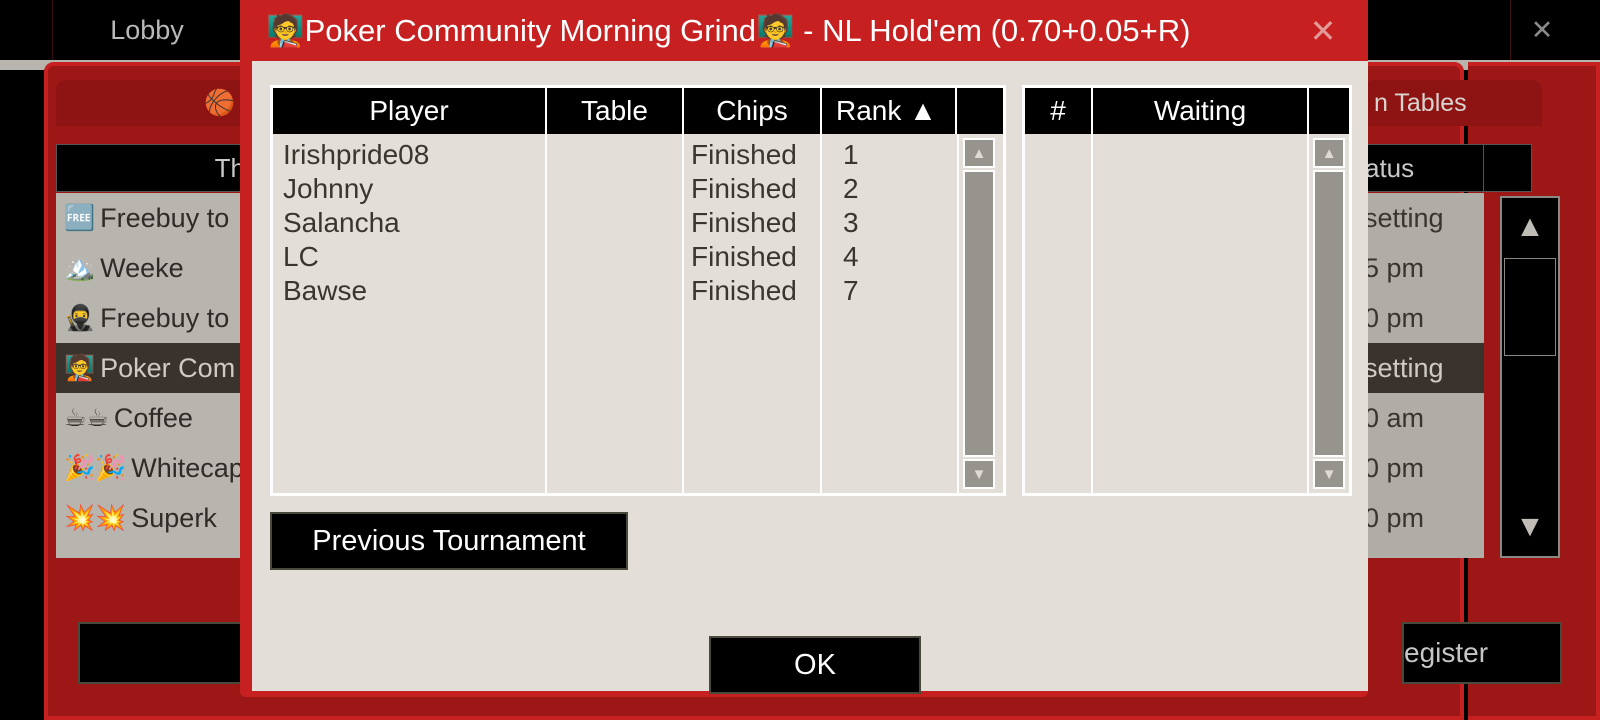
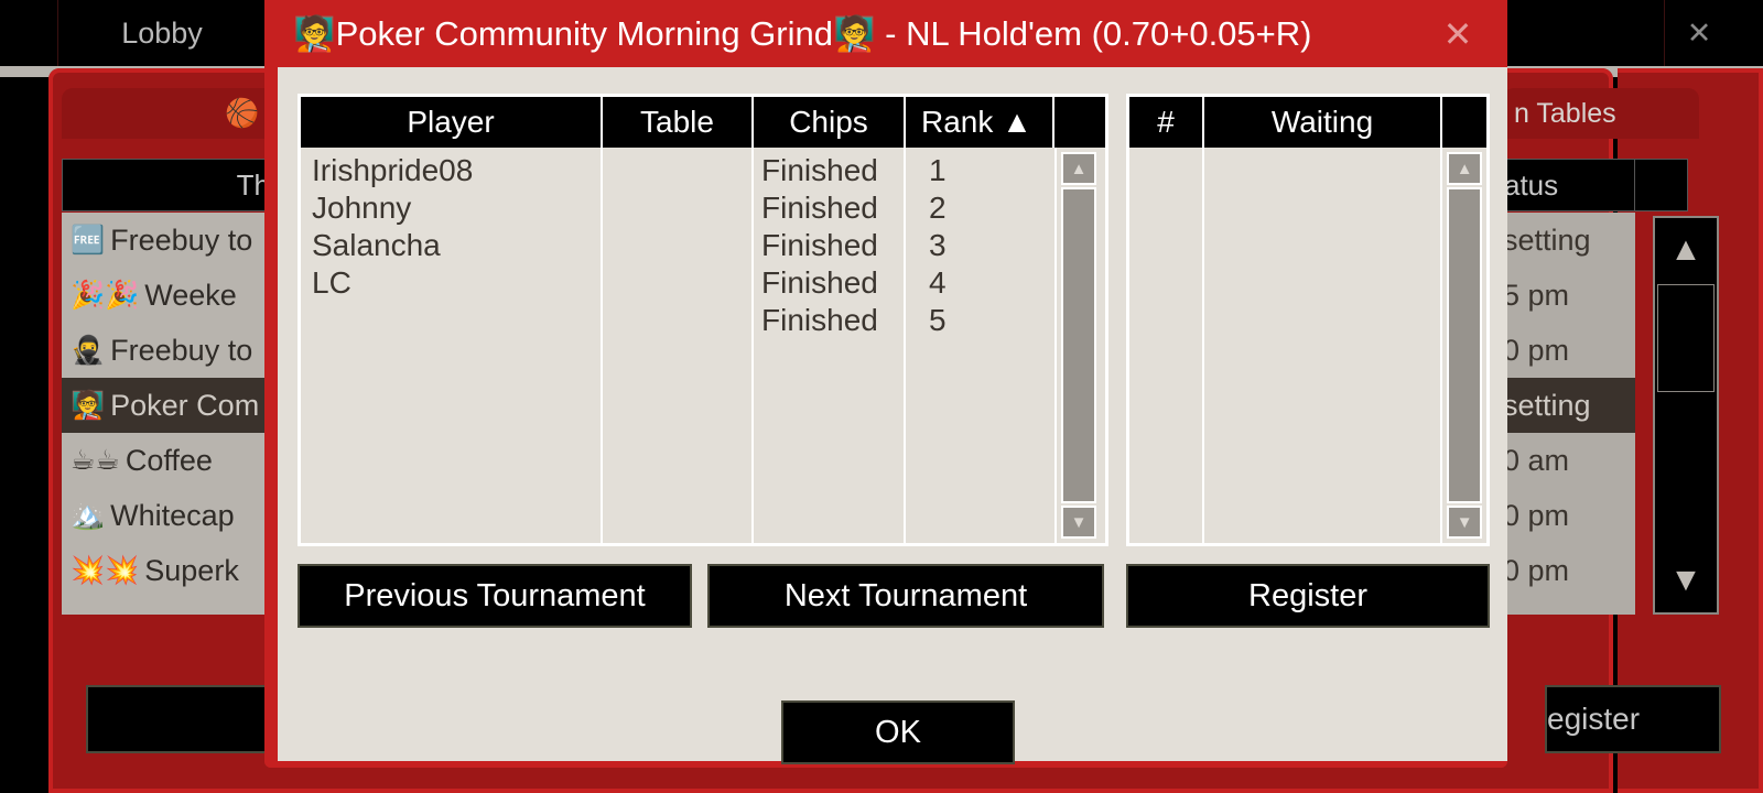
  Lobby
  ✕
  🆓
  Freebuy to
- 🏔️
+ 🎉🎉
  Weeke
  🥷
  Freebuy to
  🧑‍🏫
  Poker Com
  ☕☕
  Coffee
- 🎉🎉
+ 🏔️
  Whitecap
  💥💥
  Superk
  n Tables
  atus
  setting
  5 pm
  0 pm
  setting
  0 am
  0 pm
  0 pm
  ▲
  ▼
  egister
  🧑‍🏫Poker Community Morning Grind🧑‍🏫 - NL Hold'em (0.70+0.05+R)
  ✕
  Player
  Table
  Chips
  Rank ▲
  Irishpride08
  Johnny
  Salancha
  LC
- Bawse
  Finished
  Finished
  Finished
  Finished
  Finished
  1
  2
  3
  4
- 7
+ 5
  ▲
  ▼
  #
  Waiting
  ▲
  ▼
  Previous Tournament
+ Next Tournament
+ Register
  OK
